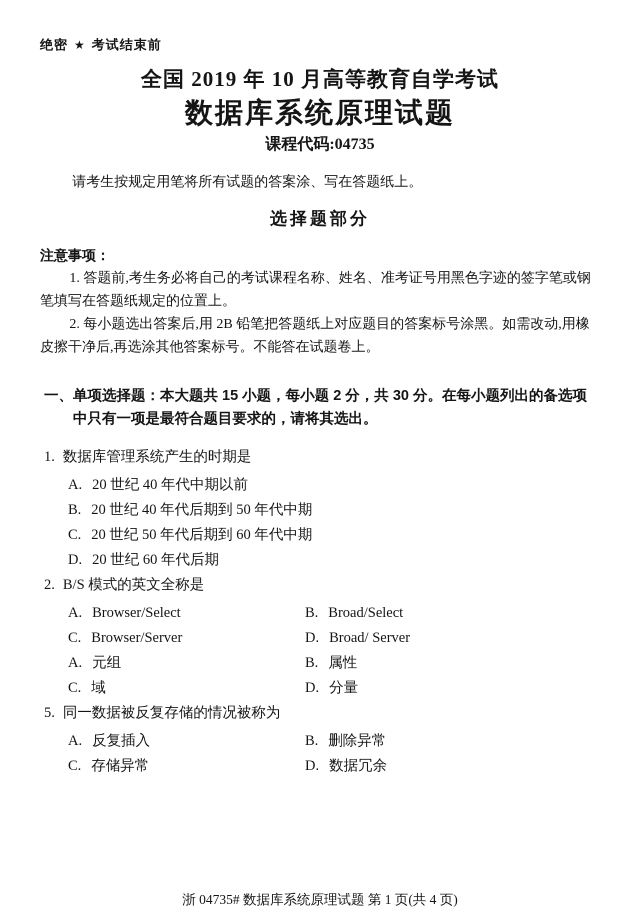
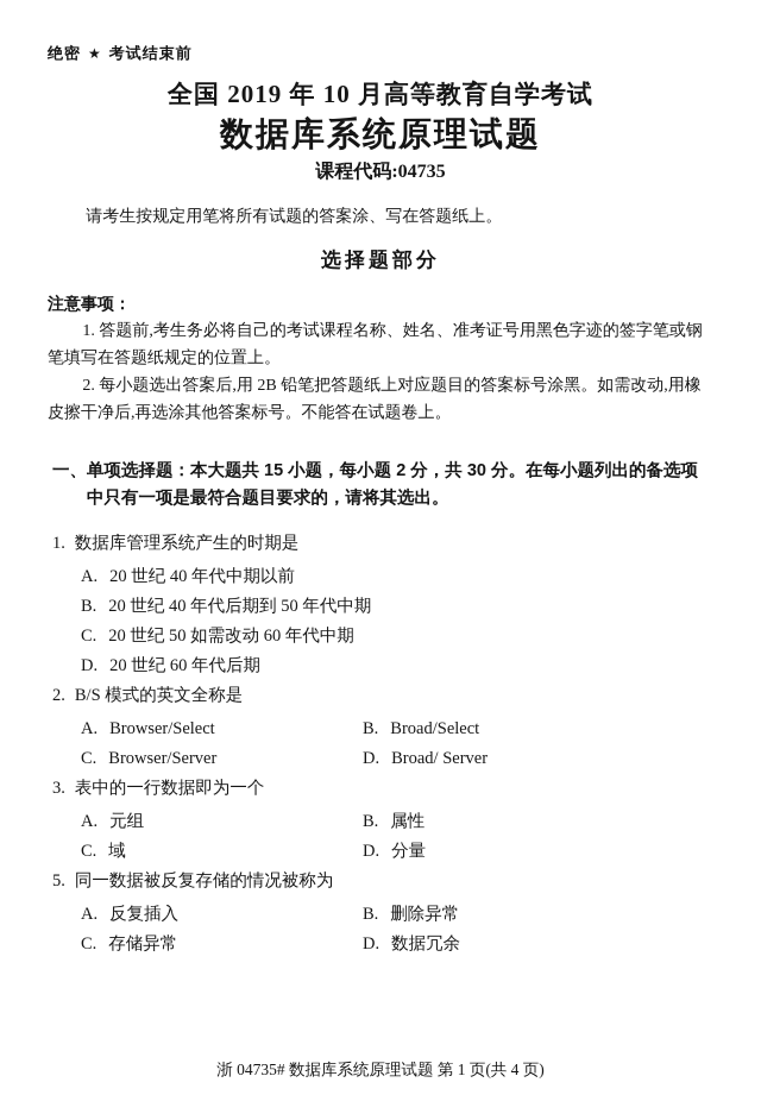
  绝密 ★ 考试结束前
  全国 2019 年 10 月高等教育自学考试
  数据库系统原理试题
  课程代码:04735
  请考生按规定用笔将所有试题的答案涂、写在答题纸上。
  选择题部分
  注意事项：
  1. 答题前,考生务必将自己的考试课程名称、姓名、准考证号用黑色字迹的签字笔或钢笔填写在答题纸规定的位置上。
  2. 每小题选出答案后,用 2B 铅笔把答题纸上对应题目的答案标号涂黑。如需改动,用橡皮擦干净后,再选涂其他答案标号。不能答在试题卷上。
  一、单项选择题：本大题共 15 小题，每小题 2 分，共 30 分。在每小题列出的备选项中只有一项是最符合题目要求的，请将其选出。
  1. 数据库管理系统产生的时期是
  A. 20 世纪 40 年代中期以前
  B. 20 世纪 40 年代后期到 50 年代中期
- C. 20 世纪 50 年代后期到 60 年代中期
+ C. 20 世纪 50 如需改动 60 年代中期
  D. 20 世纪 60 年代后期
  2. B/S 模式的英文全称是
  A. Browser/Select
  B. Broad/Select
  C. Browser/Server
  D. Broad/ Server
+ 3. 表中的一行数据即为一个
  A. 元组
  B. 属性
  C. 域
  D. 分量
  5. 同一数据被反复存储的情况被称为
  A. 反复插入
  B. 删除异常
  C. 存储异常
  D. 数据冗余
  浙 04735# 数据库系统原理试题 第 1 页(共 4 页)
